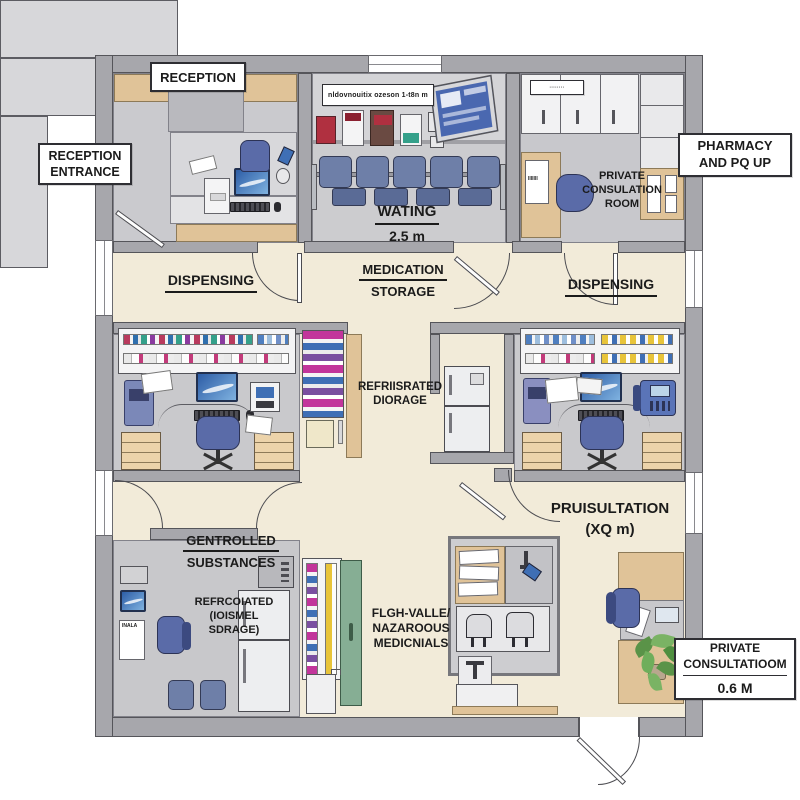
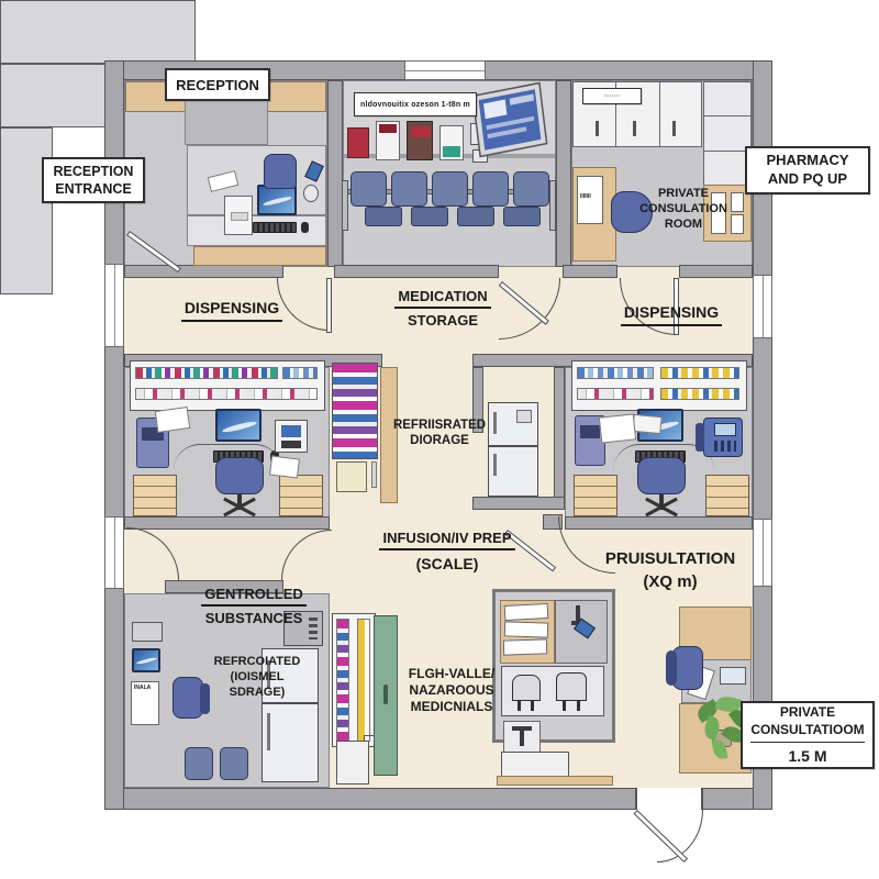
  DISPENSING
  MEDICATION
  STORAGE
  DISPENSING
- WATING
- 2.5 m
  PRIVATE
  CONSULATION
  ROOM
  REFRIISRATED
  DIORAGE
+ INFUSION/IV PREP
+ (SCALE)
  PRUISULTATION
  (XQ m)
  GENTROLLED
  SUBSTANCES
  REFRCOIATED
  (IOISMEL
  SDRAGE)
  FLGH-VALLE/
  NAZAROOUS
  MEDICNIALS
  RECEPTION
  RECEPTION
  ENTRANCE
  PHARMACY
  AND PQ UP
  PRIVATE
  CONSULTATIOOM
- 0.6 M
+ 1.5 M
